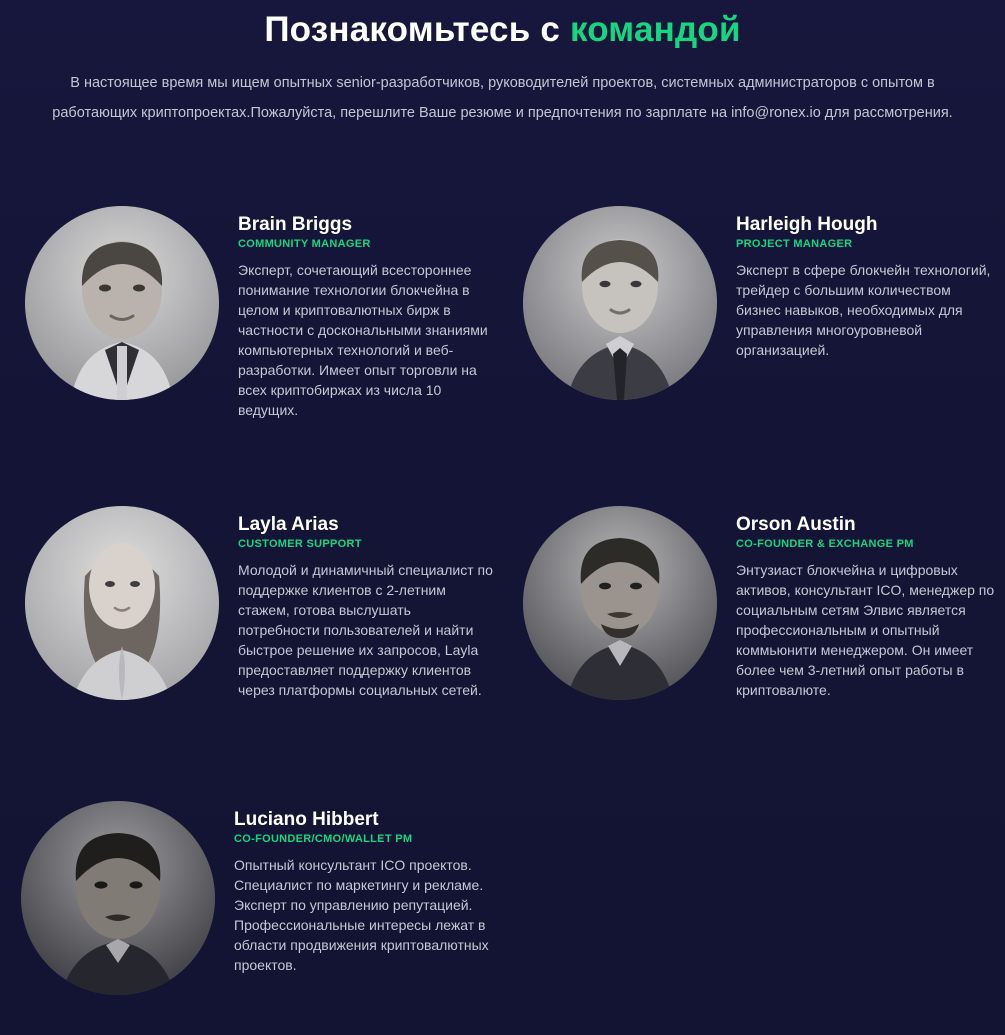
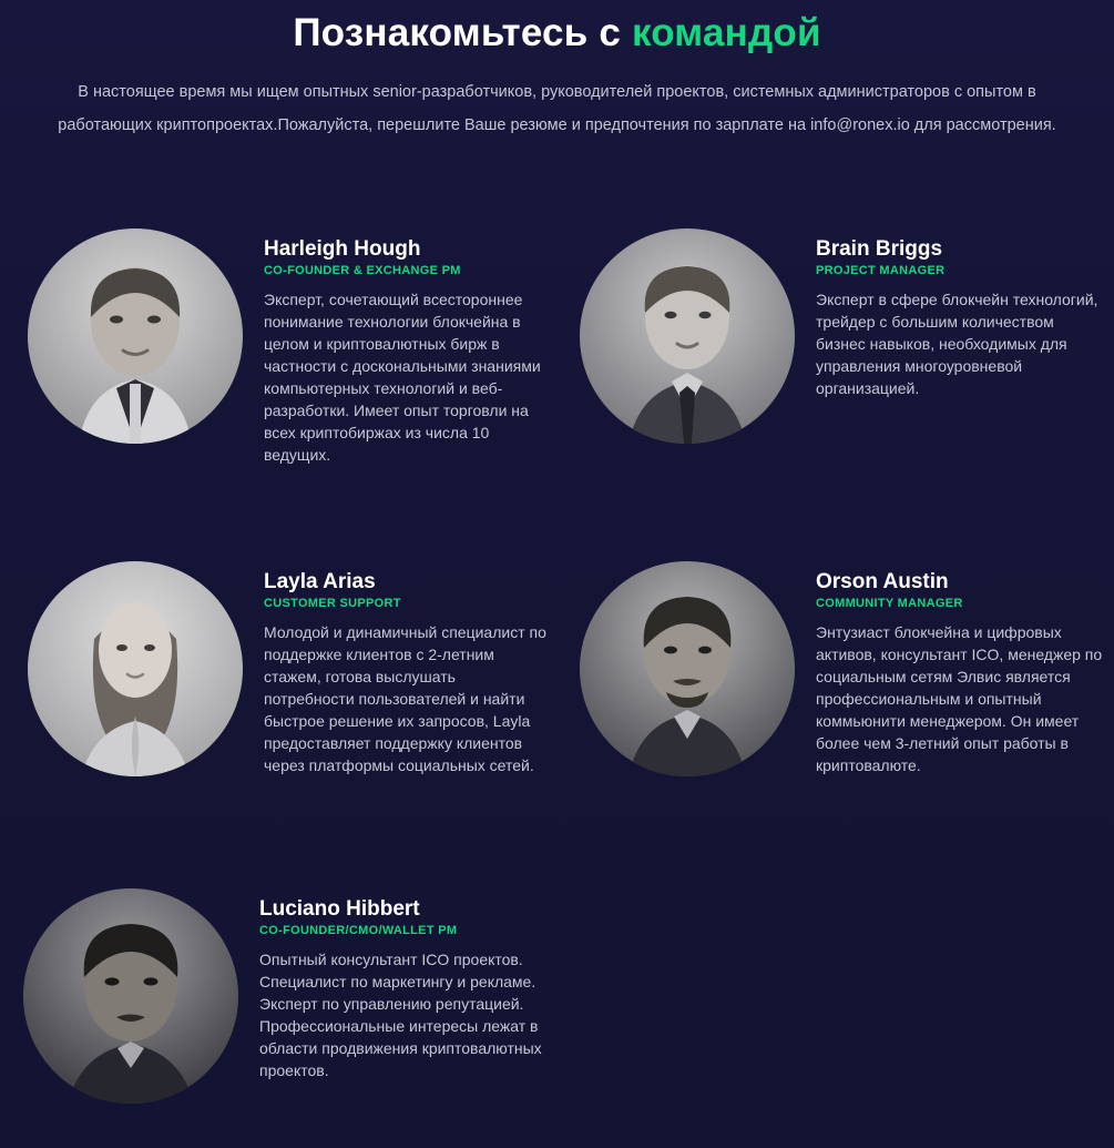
  Познакомьтесь с командой
  В настоящее время мы ищем опытных senior-разработчиков, руководителей проектов, системных администраторов с опытом в работающих криптопроектах.Пожалуйста, перешлите Ваше резюме и предпочтения по зарплате на info@ronex.io для рассмотрения.
- Brain Briggs
+ Harleigh Hough
- COMMUNITY MANAGER
+ CO-FOUNDER & EXCHANGE PM
  Эксперт, сочетающий всестороннее понимание технологии блокчейна в целом и криптовалютных бирж в частности с доскональными знаниями компьютерных технологий и веб-разработки. Имеет опыт торговли на всех криптобиржах из числа 10 ведущих.
- Harleigh Hough
+ Brain Briggs
  PROJECT MANAGER
  Эксперт в сфере блокчейн технологий, трейдер с большим количеством бизнес навыков, необходимых для управления многоуровневой организацией.
  Layla Arias
  CUSTOMER SUPPORT
  Молодой и динамичный специалист по поддержке клиентов с 2-летним стажем, готова выслушать потребности пользователей и найти быстрое решение их запросов, Layla предоставляет поддержку клиентов через платформы социальных сетей.
  Orson Austin
- CO-FOUNDER & EXCHANGE PM
+ COMMUNITY MANAGER
  Энтузиаст блокчейна и цифровых активов, консультант ICO, менеджер по социальным сетям Элвис является профессиональным и опытный коммьюнити менеджером. Он имеет более чем 3-летний опыт работы в криптовалюте.
  Luciano Hibbert
  CO-FOUNDER/CMO/WALLET PM
  Опытный консультант ICO проектов. Специалист по маркетингу и рекламе. Эксперт по управлению репутацией. Профессиональные интересы лежат в области продвижения криптовалютных проектов.
